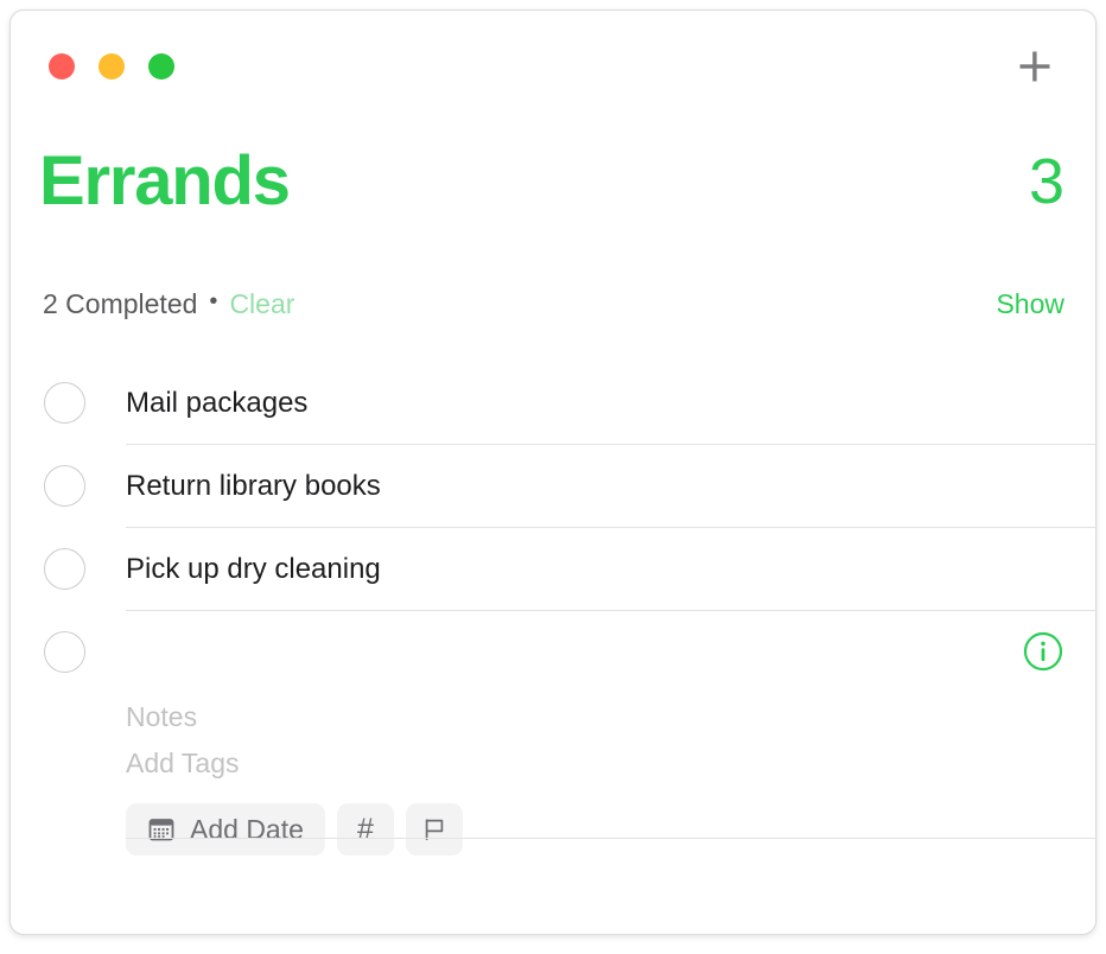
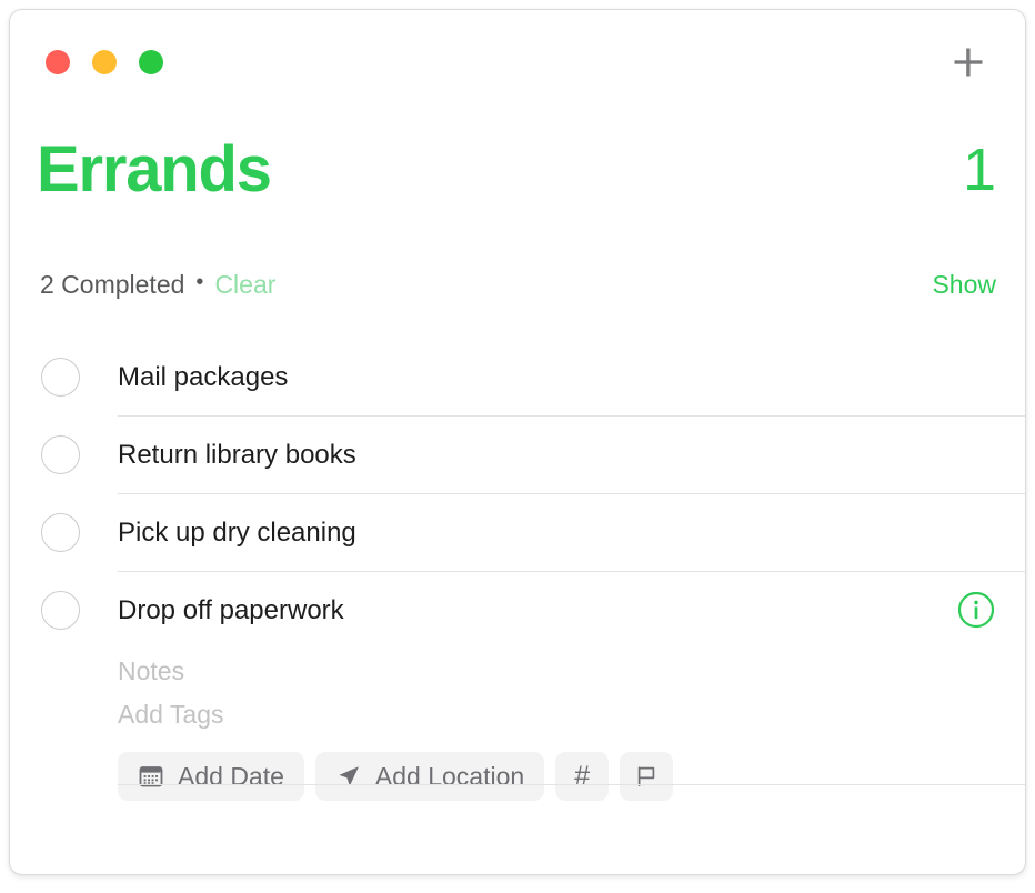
  Errands
- 3
+ 1
  2 Completed
  •
  Clear
  Show
  Mail packages
  Return library books
  Pick up dry cleaning
+ Drop off paperwork
  Notes
  Add Tags
  Add Date
+ Add Location
  #
